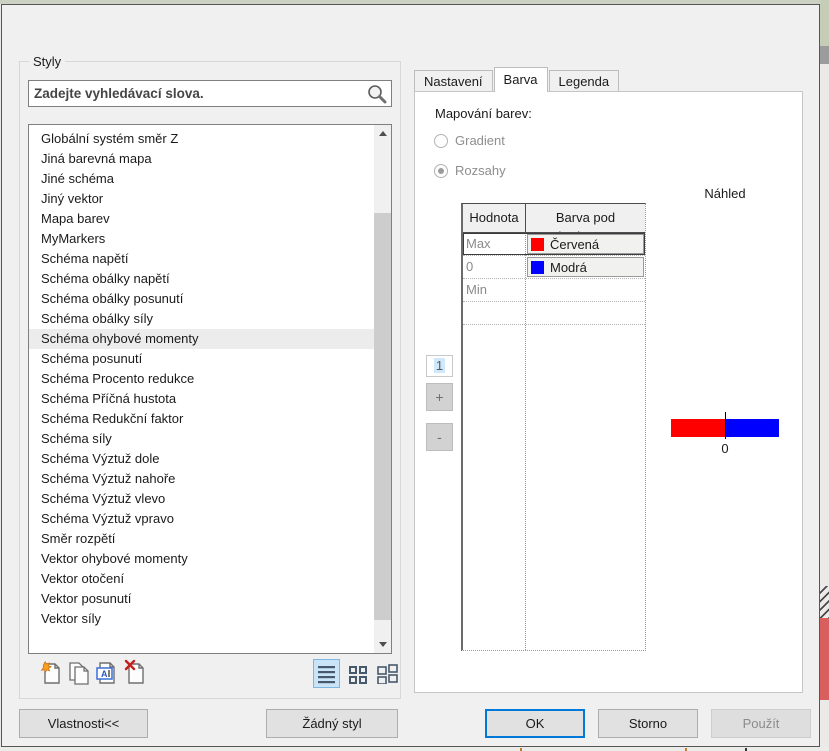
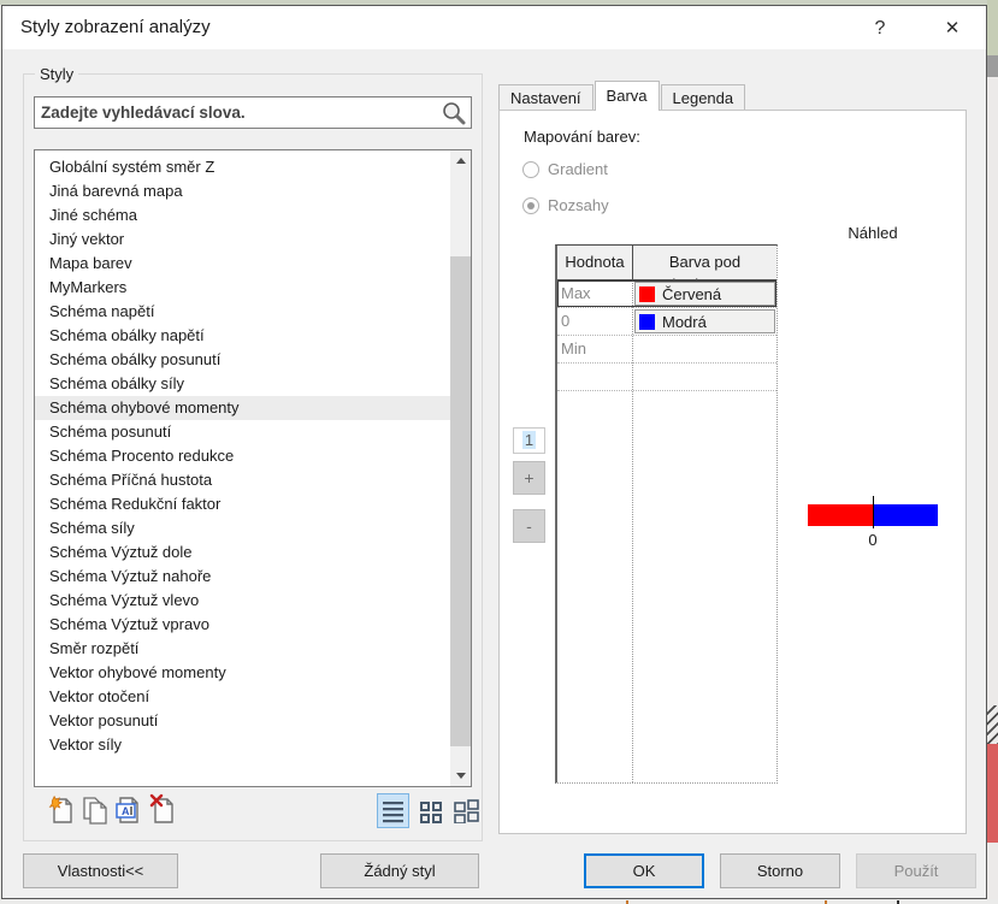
+ Styly zobrazení analýzy
+ ?
+ ✕
  Styly
  Zadejte vyhledávací slova.
  Globální systém směr Z
  Jiná barevná mapa
  Jiné schéma
  Jiný vektor
  Mapa barev
  MyMarkers
  Schéma napětí
  Schéma obálky napětí
  Schéma obálky posunutí
  Schéma obálky síly
  Schéma ohybové momenty
  Schéma posunutí
  Schéma Procento redukce
  Schéma Příčná hustota
  Schéma Redukční faktor
  Schéma síly
  Schéma Výztuž dole
  Schéma Výztuž nahoře
  Schéma Výztuž vlevo
  Schéma Výztuž vpravo
  Směr rozpětí
  Vektor ohybové momenty
  Vektor otočení
  Vektor posunutí
  Vektor síly
  A
  Nastavení
  Barva
  Legenda
  Mapování barev:
  Gradient
  Rozsahy
  Náhled
  Hodnota
  Barva pod
  Max
  Červená
  0
  Modrá
  Min
  1
  +
  -
  0
  Vlastnosti<<
  Žádný styl
  OK
  Storno
  Použít
